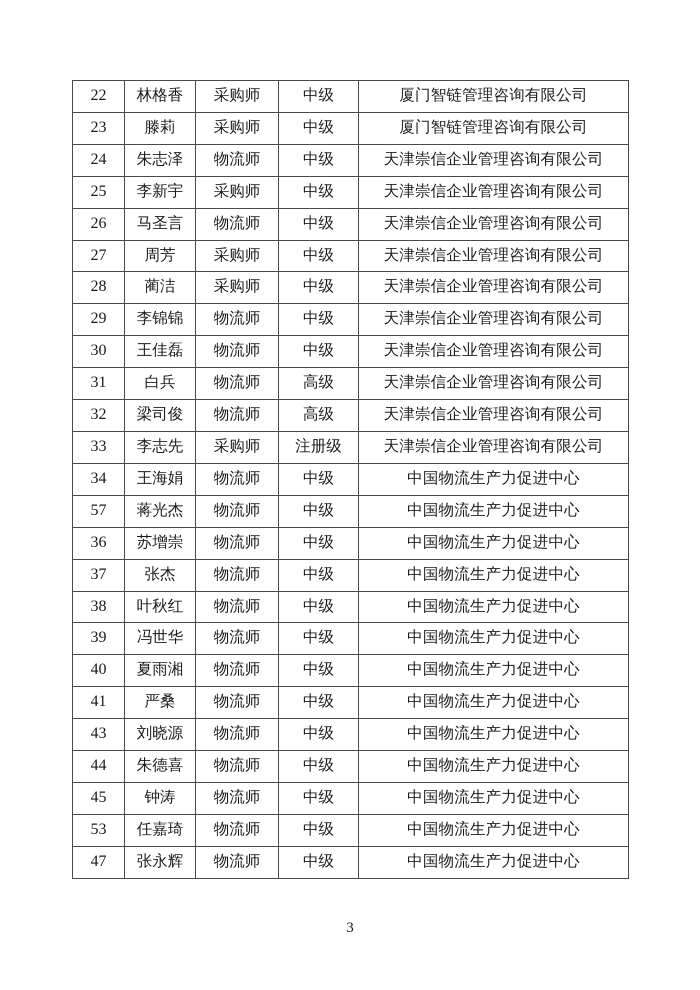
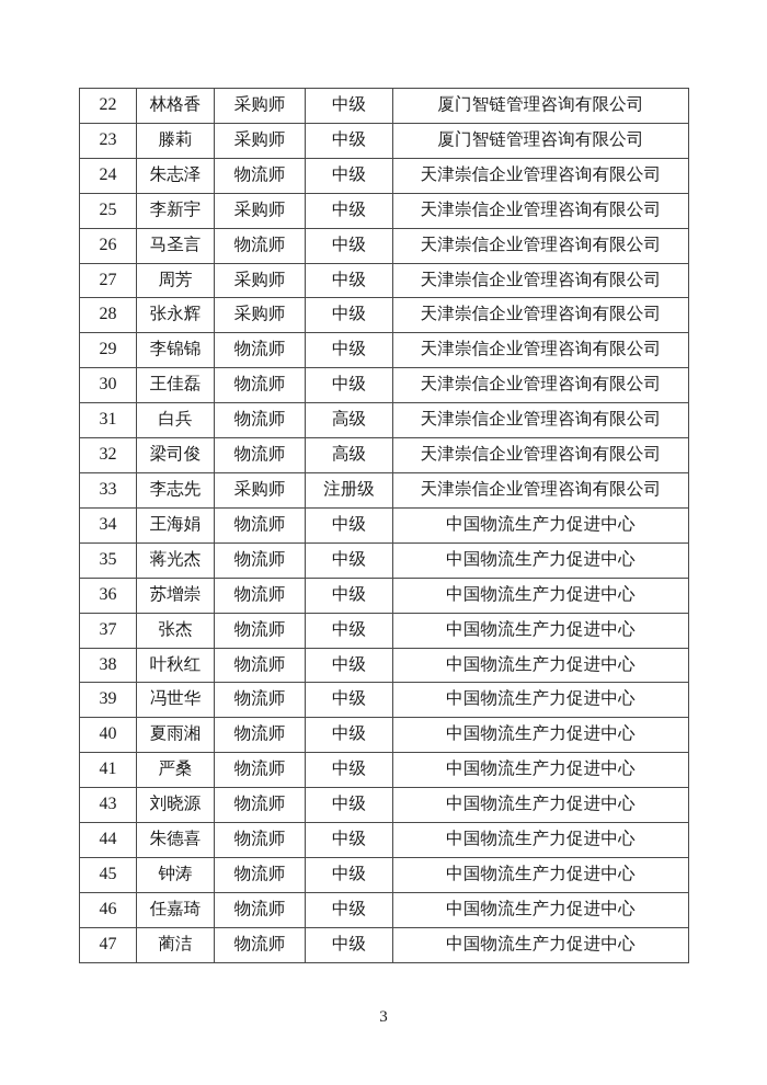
  22	林格香	采购师	中级	厦门智链管理咨询有限公司
  23	滕莉	采购师	中级	厦门智链管理咨询有限公司
  24	朱志泽	物流师	中级	天津崇信企业管理咨询有限公司
  25	李新宇	采购师	中级	天津崇信企业管理咨询有限公司
  26	马圣言	物流师	中级	天津崇信企业管理咨询有限公司
  27	周芳	采购师	中级	天津崇信企业管理咨询有限公司
- 28	蔺洁	采购师	中级	天津崇信企业管理咨询有限公司
+ 28	张永辉	采购师	中级	天津崇信企业管理咨询有限公司
  29	李锦锦	物流师	中级	天津崇信企业管理咨询有限公司
  30	王佳磊	物流师	中级	天津崇信企业管理咨询有限公司
  31	白兵	物流师	高级	天津崇信企业管理咨询有限公司
  32	梁司俊	物流师	高级	天津崇信企业管理咨询有限公司
  33	李志先	采购师	注册级	天津崇信企业管理咨询有限公司
  34	王海娟	物流师	中级	中国物流生产力促进中心
- 57	蒋光杰	物流师	中级	中国物流生产力促进中心
+ 35	蒋光杰	物流师	中级	中国物流生产力促进中心
  36	苏增崇	物流师	中级	中国物流生产力促进中心
  37	张杰	物流师	中级	中国物流生产力促进中心
  38	叶秋红	物流师	中级	中国物流生产力促进中心
  39	冯世华	物流师	中级	中国物流生产力促进中心
  40	夏雨湘	物流师	中级	中国物流生产力促进中心
  41	严桑	物流师	中级	中国物流生产力促进中心
  43	刘晓源	物流师	中级	中国物流生产力促进中心
  44	朱德喜	物流师	中级	中国物流生产力促进中心
  45	钟涛	物流师	中级	中国物流生产力促进中心
- 53	任嘉琦	物流师	中级	中国物流生产力促进中心
+ 46	任嘉琦	物流师	中级	中国物流生产力促进中心
- 47	张永辉	物流师	中级	中国物流生产力促进中心
+ 47	蔺洁	物流师	中级	中国物流生产力促进中心
  3
